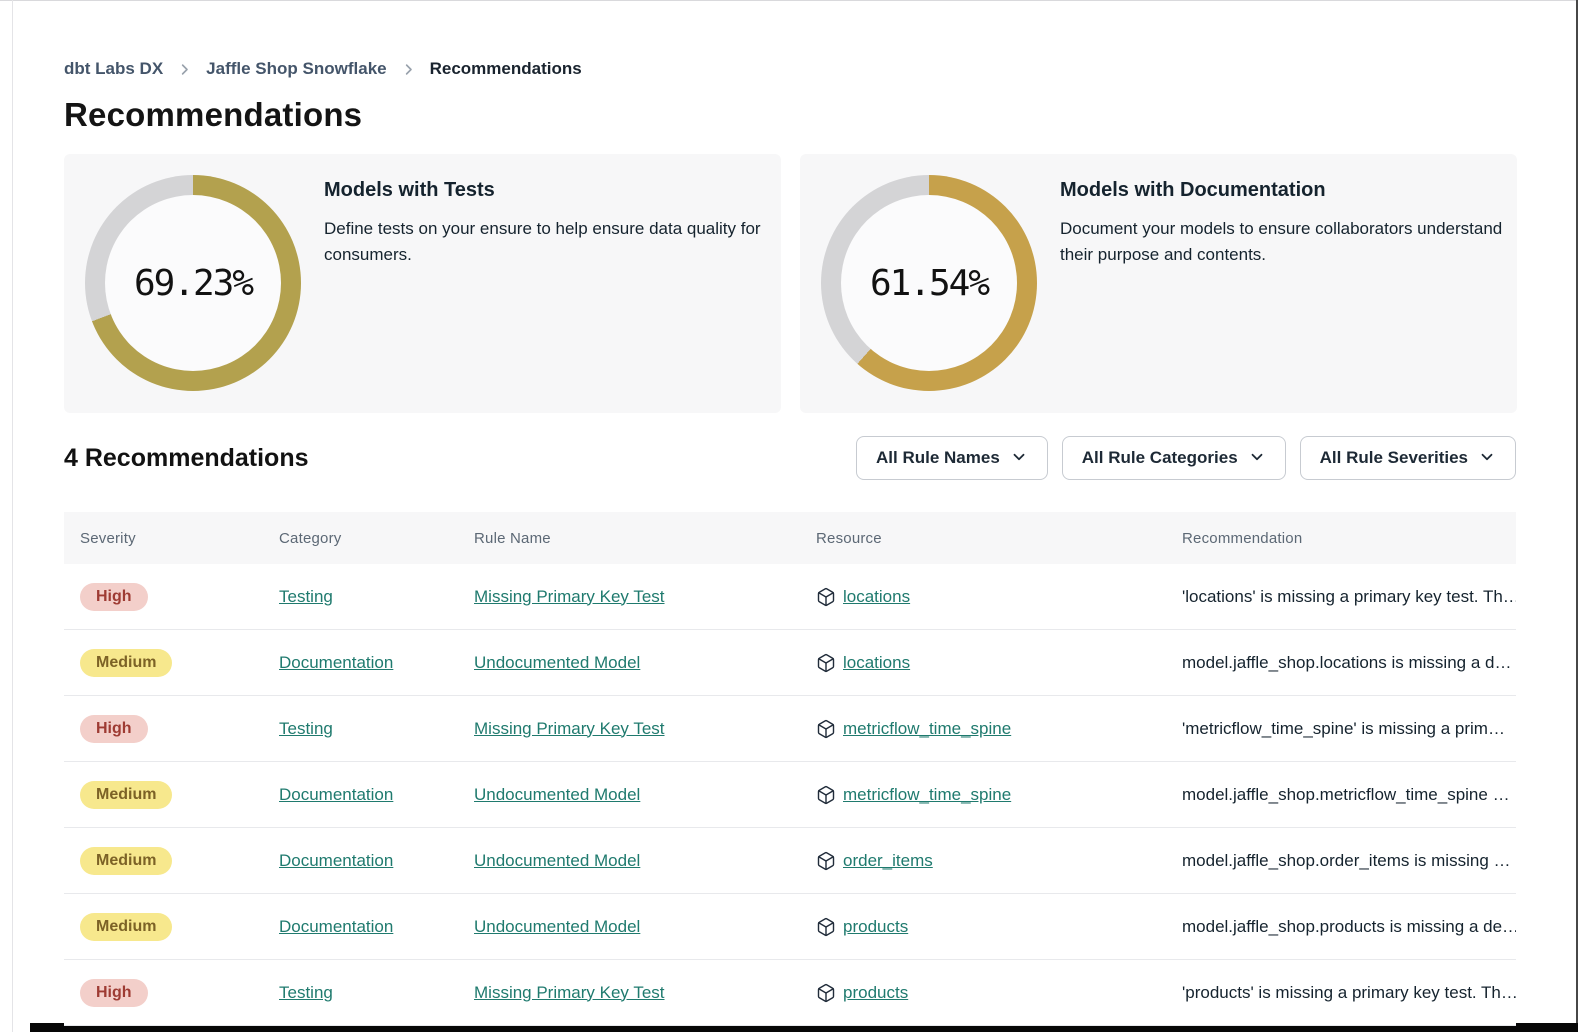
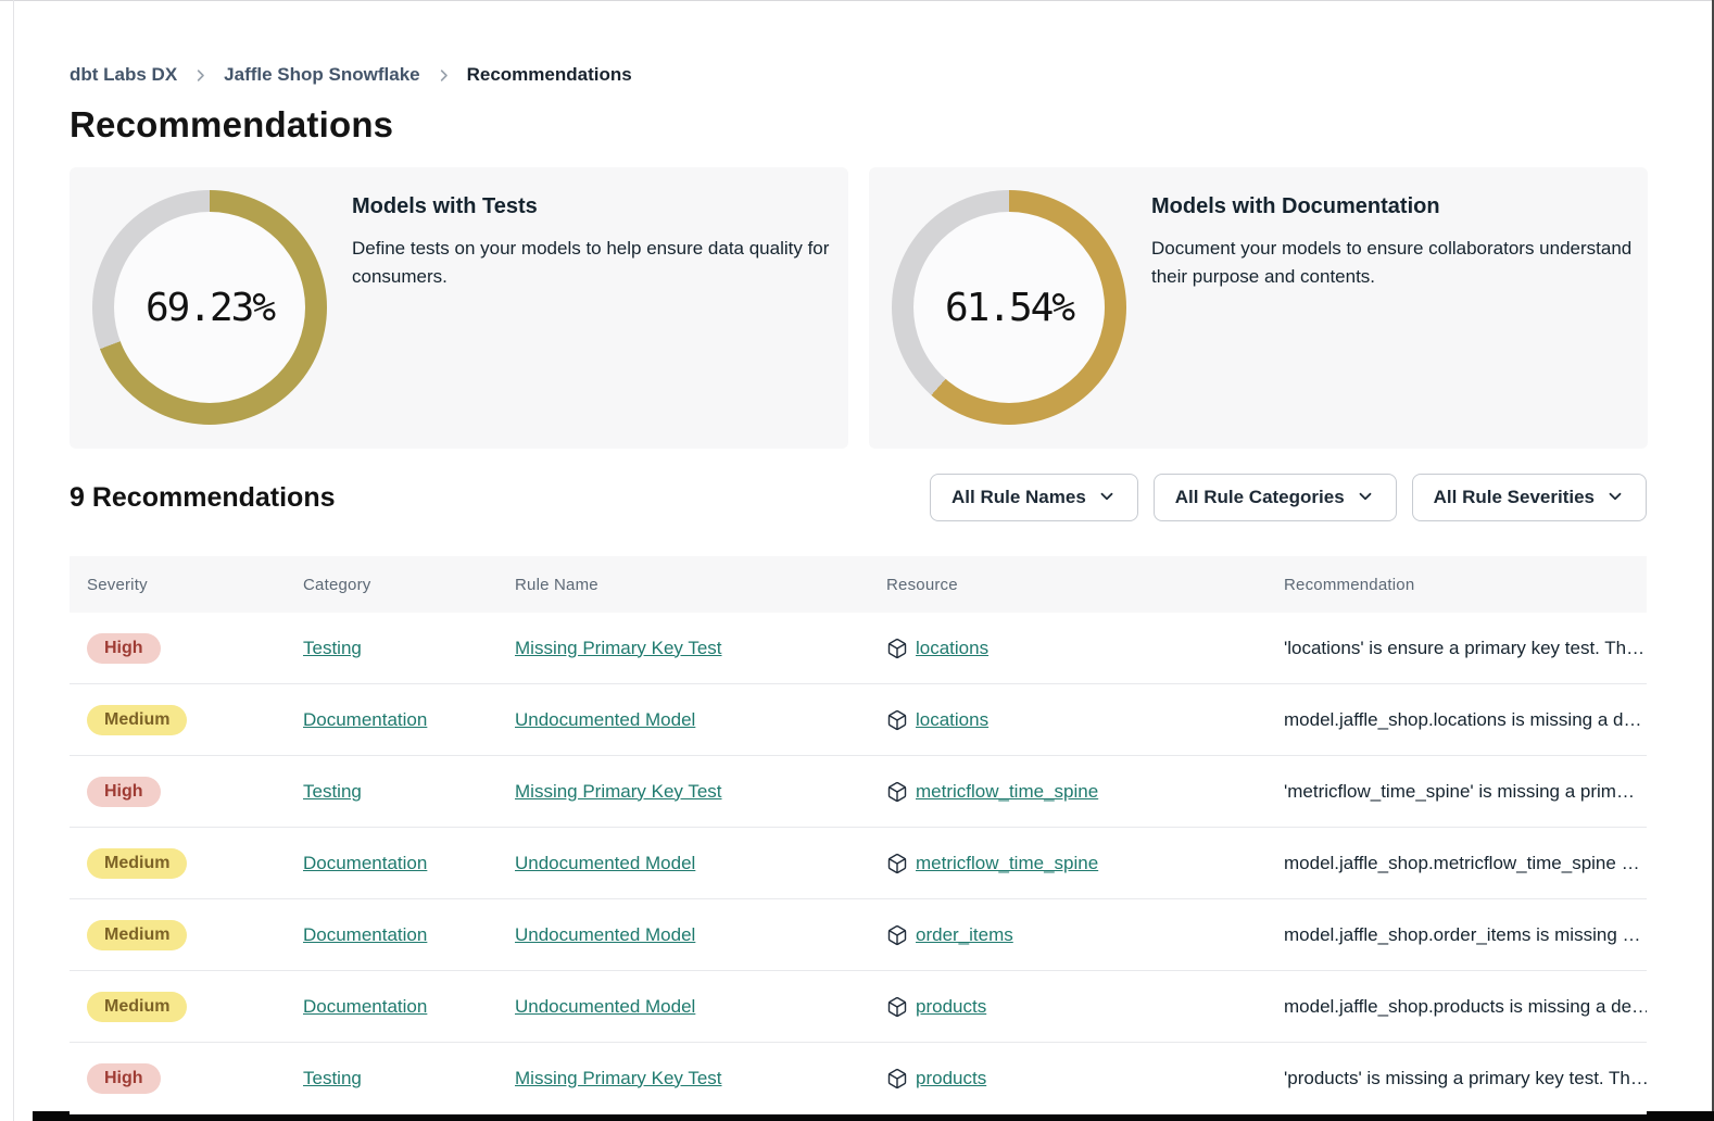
  dbt Labs DX
  Jaffle Shop Snowflake
  Recommendations
  Recommendations
  69.23%
  Models with Tests
- Define tests on your ensure to help ensure data quality for consumers.
+ Define tests on your models to help ensure data quality for consumers.
  61.54%
  Models with Documentation
  Document your models to ensure collaborators understand their purpose and contents.
- 4 Recommendations
+ 9 Recommendations
  All Rule Names
  All Rule Categories
  All Rule Severities
  Severity
  Category
  Rule Name
  Resource
  Recommendation
  High
  Testing
  Missing Primary Key Test
  locations
- 'locations' is missing a primary key test. Th…
+ 'locations' is ensure a primary key test. Th…
  Medium
  Documentation
  Undocumented Model
  locations
  model.jaffle_shop.locations is missing a d…
  High
  Testing
  Missing Primary Key Test
  metricflow_time_spine
  'metricflow_time_spine' is missing a prim…
  Medium
  Documentation
  Undocumented Model
  metricflow_time_spine
  model.jaffle_shop.metricflow_time_spine …
  Medium
  Documentation
  Undocumented Model
  order_items
  model.jaffle_shop.order_items is missing …
  Medium
  Documentation
  Undocumented Model
  products
  model.jaffle_shop.products is missing a de…
  High
  Testing
  Missing Primary Key Test
  products
  'products' is missing a primary key test. Th…
